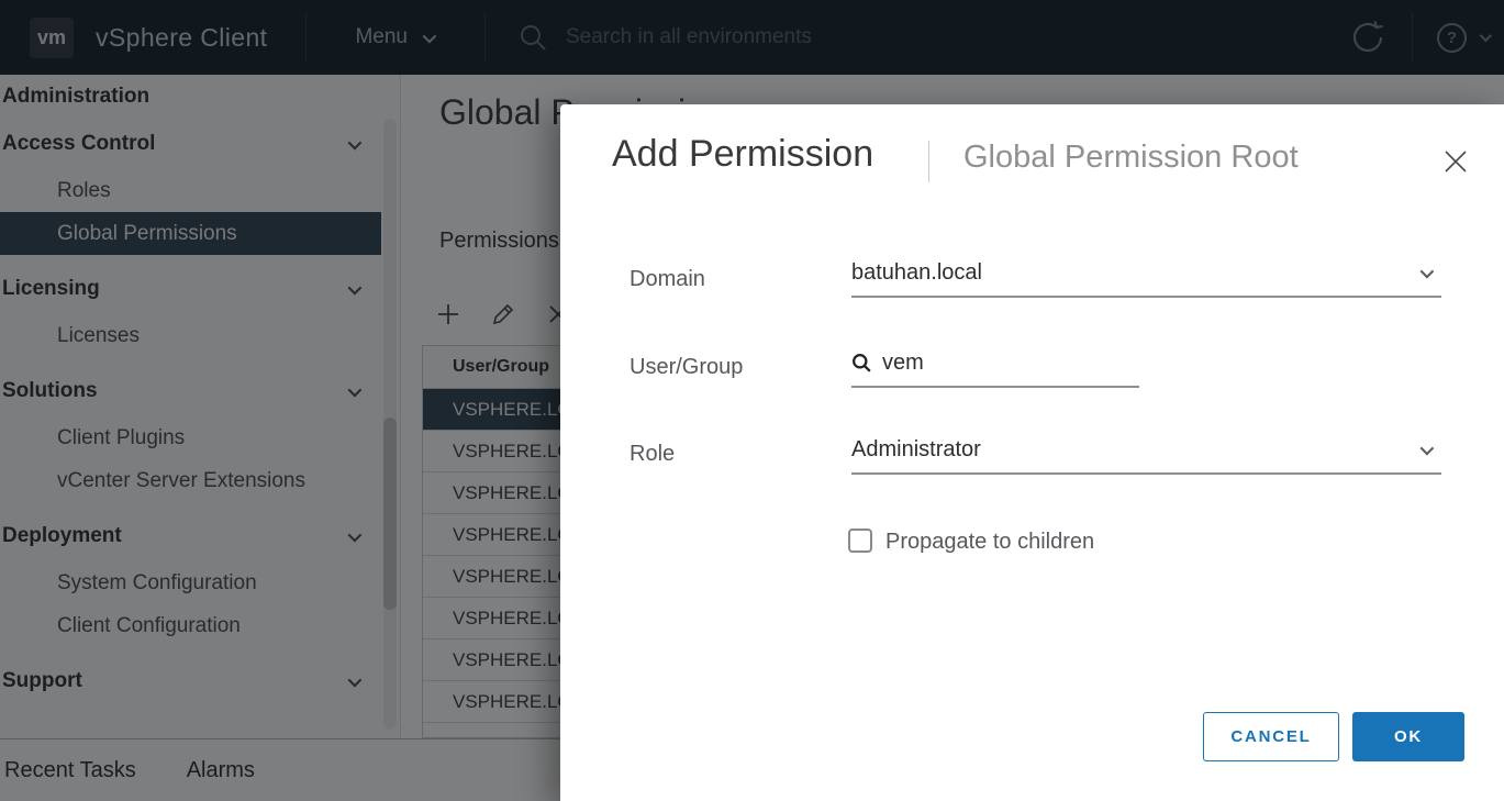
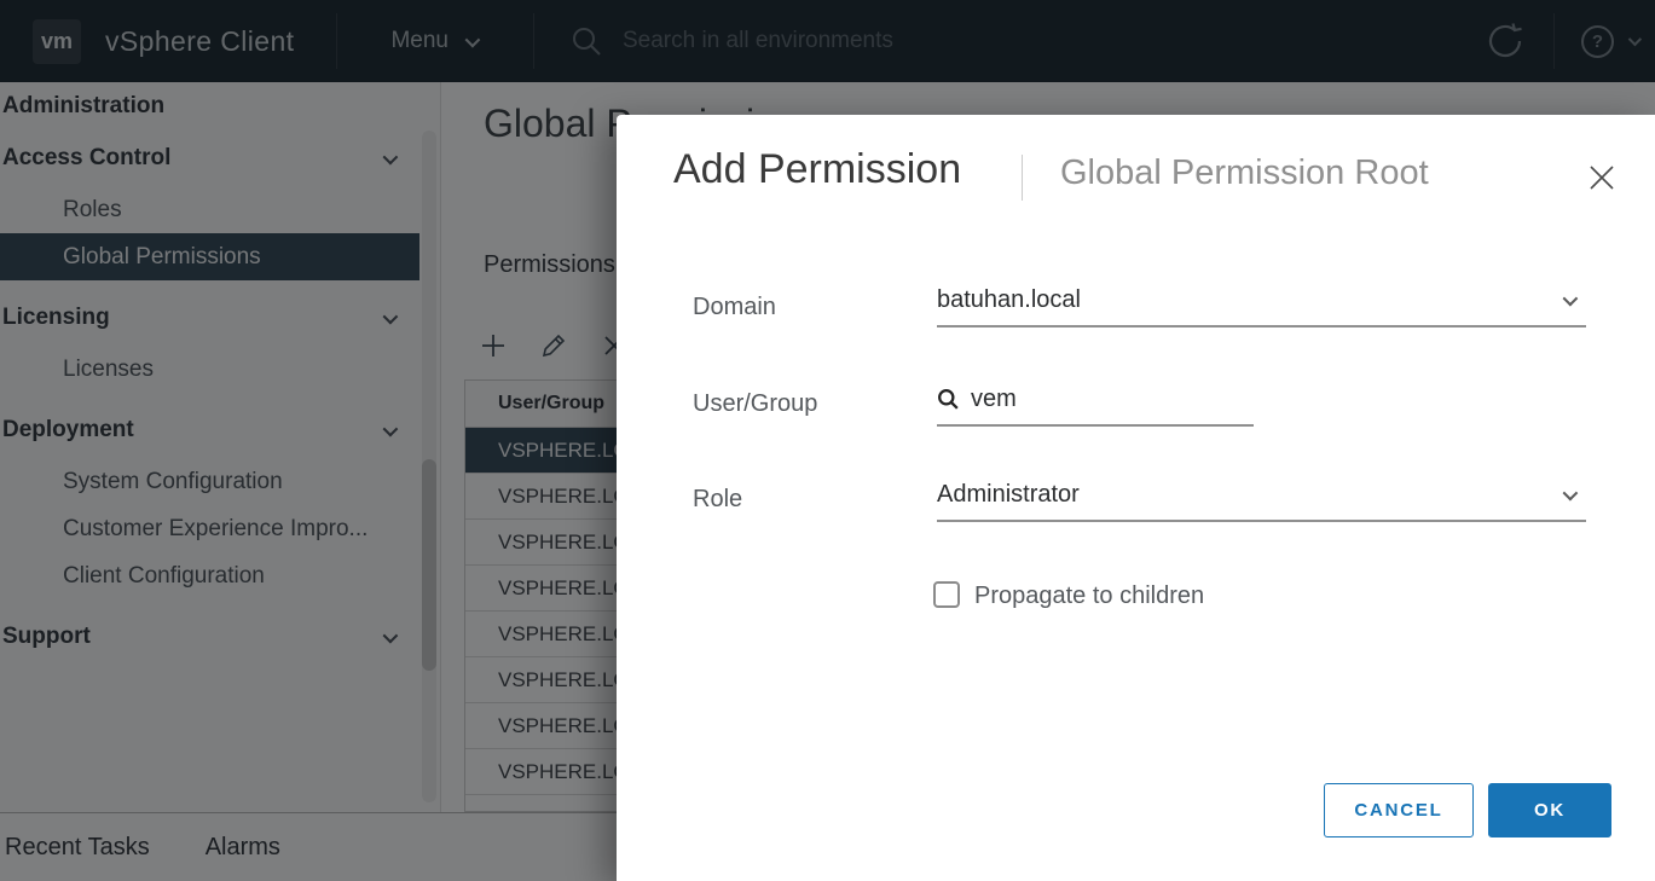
  vm
  vSphere Client
  Menu
  Search in all environments
  ?
  Administration
  Access Control
  Roles
  Global Permissions
  Licensing
  Licenses
- Solutions
- Client Plugins
- vCenter Server Extensions
  Deployment
  System Configuration
+ Customer Experience Impro...
  Client Configuration
  Support
  Permissions
  User/Group
  VSPHERE.L
  VSPHERE.L
  VSPHERE.L
  VSPHERE.L
  VSPHERE.L
  VSPHERE.L
  VSPHERE.L
  VSPHERE.L
  Recent Tasks
  Alarms
  Add Permission
  Global Permission Root
  Domain
  batuhan.local
  User/Group
  vem
  Role
  Administrator
  Propagate to children
  CANCEL
  OK
